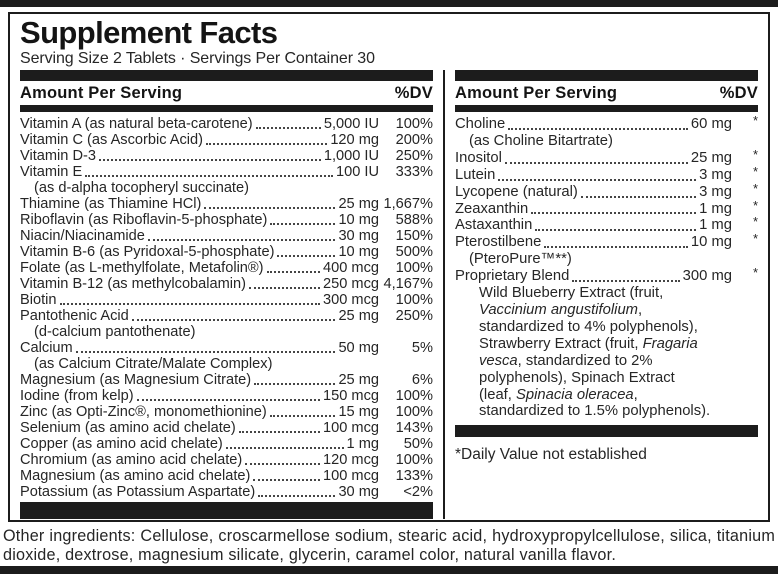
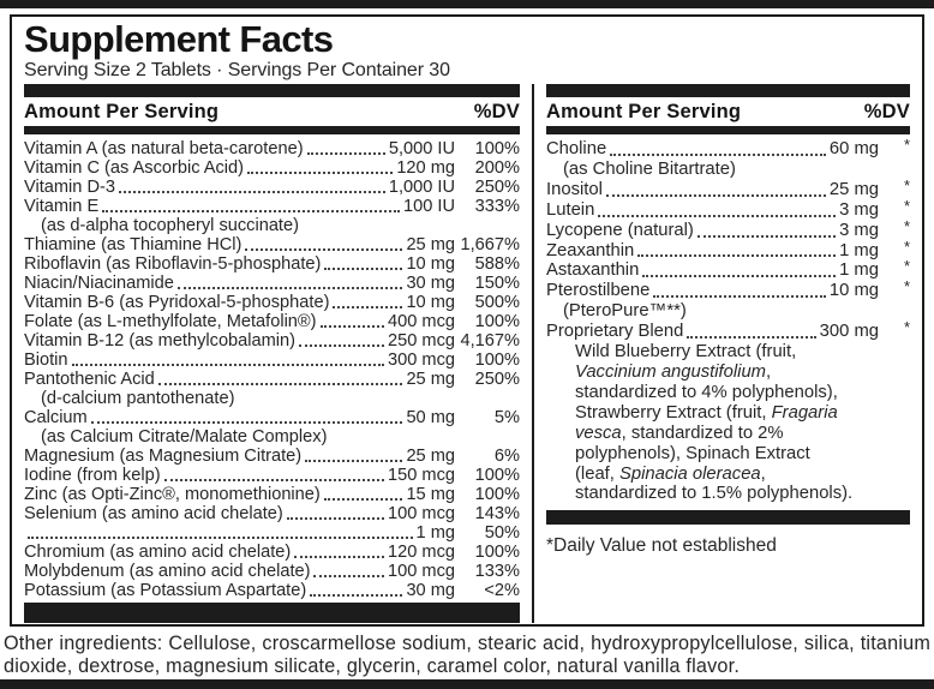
  Supplement Facts
  Serving Size 2 Tablets · Servings Per Container 30
  Amount Per Serving
  %DV
  Vitamin A (as natural beta-carotene)
  5,000 IU
  100%
  Vitamin C (as Ascorbic Acid)
  120 mg
  200%
  Vitamin D-3
  1,000 IU
  250%
  Vitamin E
  100 IU
  333%
  (as d-alpha tocopheryl succinate)
  Thiamine (as Thiamine HCl)
  25 mg
  1,667%
  Riboflavin (as Riboflavin-5-phosphate)
  10 mg
  588%
  Niacin/Niacinamide
  30 mg
  150%
  Vitamin B-6 (as Pyridoxal-5-phosphate)
  10 mg
  500%
  Folate (as L-methylfolate, Metafolin®)
  400 mcg
  100%
  Vitamin B-12 (as methylcobalamin)
  250 mcg
  4,167%
  Biotin
  300 mcg
  100%
  Pantothenic Acid
  25 mg
  250%
  (d-calcium pantothenate)
  Calcium
  50 mg
  5%
  (as Calcium Citrate/Malate Complex)
  Magnesium (as Magnesium Citrate)
  25 mg
  6%
  Iodine (from kelp)
  150 mcg
  100%
  Zinc (as Opti-Zinc®, monomethionine)
  15 mg
  100%
  Selenium (as amino acid chelate)
  100 mcg
  143%
- Copper (as amino acid chelate)
  1 mg
  50%
  Chromium (as amino acid chelate)
  120 mcg
  100%
- Magnesium (as amino acid chelate)
+ Molybdenum (as amino acid chelate)
  100 mcg
  133%
  Potassium (as Potassium Aspartate)
  30 mg
  <2%
  Amount Per Serving
  %DV
  Choline
  60 mg
  *
  (as Choline Bitartrate)
  Inositol
  25 mg
  *
  Lutein
  3 mg
  *
  Lycopene (natural)
  3 mg
  *
  Zeaxanthin
  1 mg
  *
  Astaxanthin
  1 mg
  *
  Pterostilbene
  10 mg
  *
  (PteroPure™**)
  Proprietary Blend
  300 mg
  *
  Wild Blueberry Extract (fruit,
  Vaccinium angustifolium,
  standardized to 4% polyphenols),
  Strawberry Extract (fruit, Fragaria
  vesca, standardized to 2%
  polyphenols), Spinach Extract
  (leaf, Spinacia oleracea,
  standardized to 1.5% polyphenols).
  *Daily Value not established
  Other ingredients: Cellulose, croscarmellose sodium, stearic acid, hydroxypropylcellulose, silica, titanium dioxide, dextrose, magnesium silicate, glycerin, caramel color, natural vanilla flavor.
